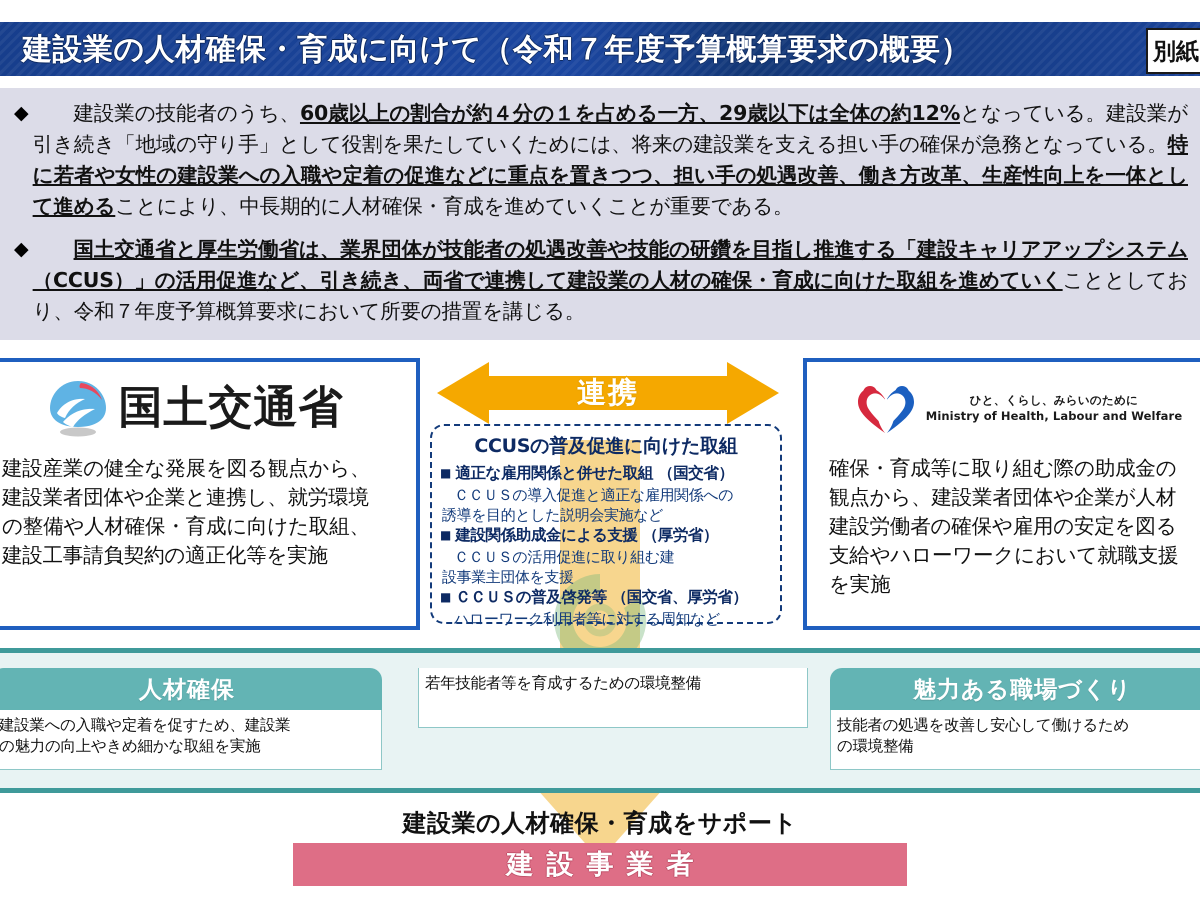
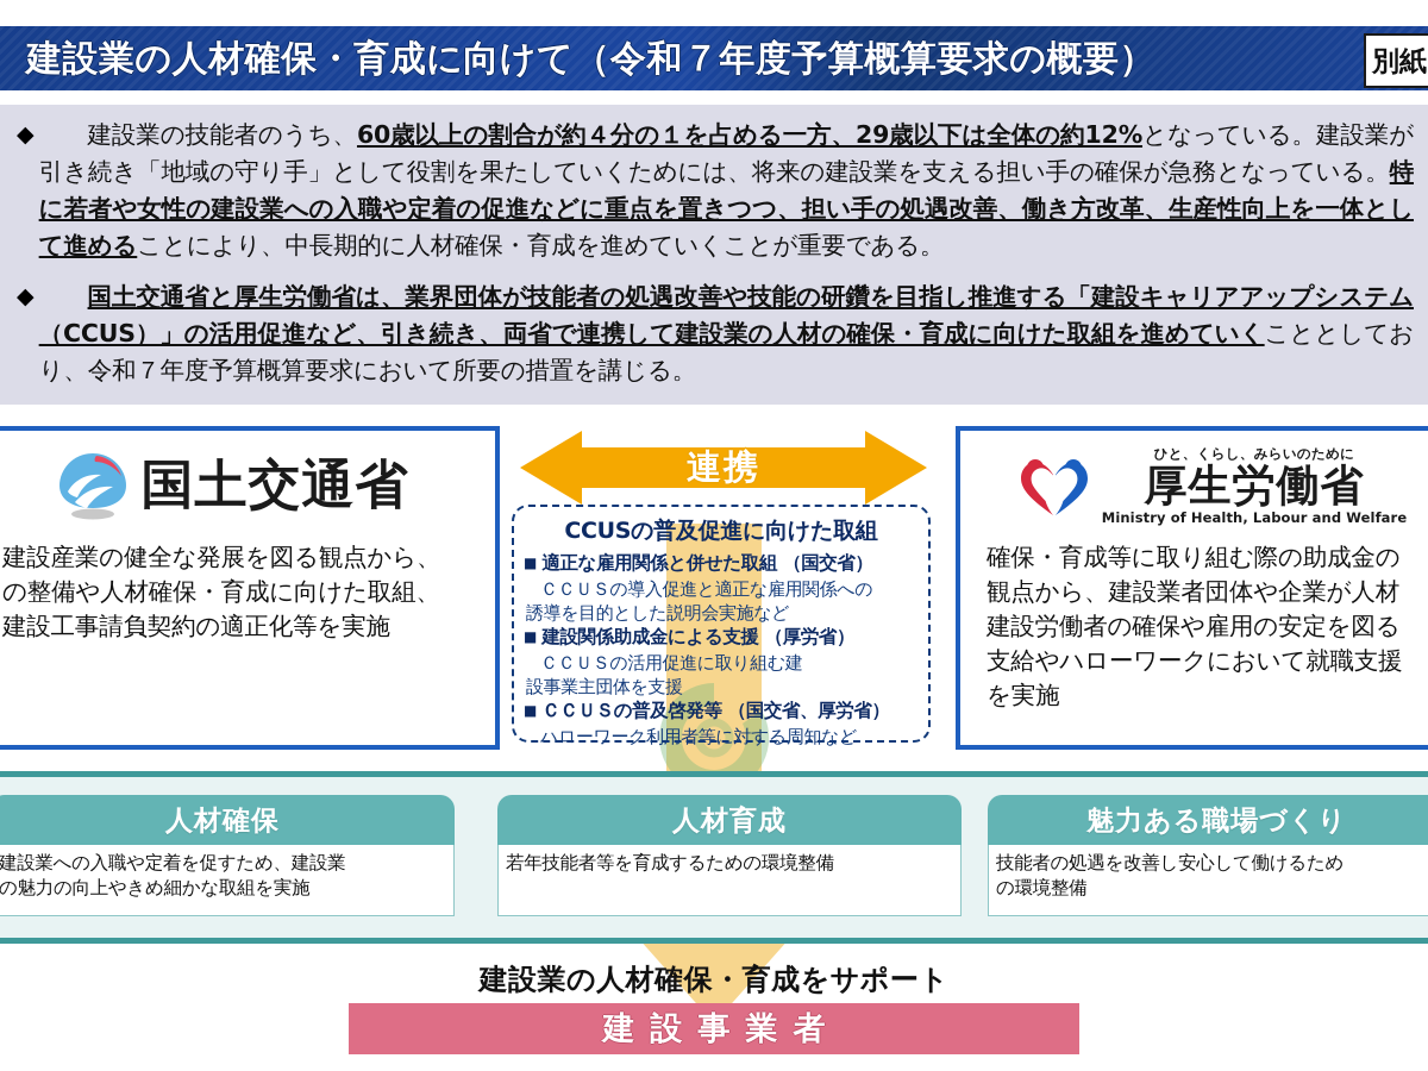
  建設業の人材確保・育成に向けて（令和７年度予算概算要求の概要）
  別紙
  ◆
  建設業の技能者のうち、60歳以上の割合が約４分の１を占める一方、29歳以下は全体の約12%となっている。建設業が引き続き「地域の守り手」として役割を果たしていくためには、将来の建設業を支える担い手の確保が急務となっている。特に若者や女性の建設業への入職や定着の促進などに重点を置きつつ、担い手の処遇改善、働き方改革、生産性向上を一体として進めることにより、中長期的に人材確保・育成を進めていくことが重要である。
  ◆
  国土交通省と厚生労働省は、業界団体が技能者の処遇改善や技能の研鑽を目指し推進する「建設キャリアアップシステム（CCUS）」の活用促進など、引き続き、両省で連携して建設業の人材の確保・育成に向けた取組を進めていくこととしており、令和７年度予算概算要求において所要の措置を講じる。
  連携
  CCUSの普及促進に向けた取組
  ■
  適正な雇用関係と併せた取組 （国交省）
  ＣＣＵＳの導入促進と適正な雇用関係への
  誘導を目的とした説明会実施など
  ■
  建設関係助成金による支援 （厚労省）
  ＣＣＵＳの活用促進に取り組む建
  設事業主団体を支援
  ■
  ＣＣＵＳの普及啓発等 （国交省、厚労省）
  ハローワーク利用者等に対する周知など
  国土交通省
  建設産業の健全な発展を図る観点から、
- 建設業者団体や企業と連携し、就労環境
  の整備や人材確保・育成に向けた取組、
  建設工事請負契約の適正化等を実施
  ひと、くらし、みらいのために
+ 厚生労働省
  Ministry of Health, Labour and Welfare
  確保・育成等に取り組む際の助成金の
  観点から、建設業者団体や企業が人材
  建設労働者の確保や雇用の安定を図る
  支給やハローワークにおいて就職支援
  を実施
  人材確保
  建設業への入職や定着を促すため、建設業
  の魅力の向上やきめ細かな取組を実施
+ 人材育成
  若年技能者等を育成するための環境整備
  魅力ある職場づくり
  技能者の処遇を改善し安心して働けるため
  の環境整備
  建設業の人材確保・育成をサポート
  建設事業者
